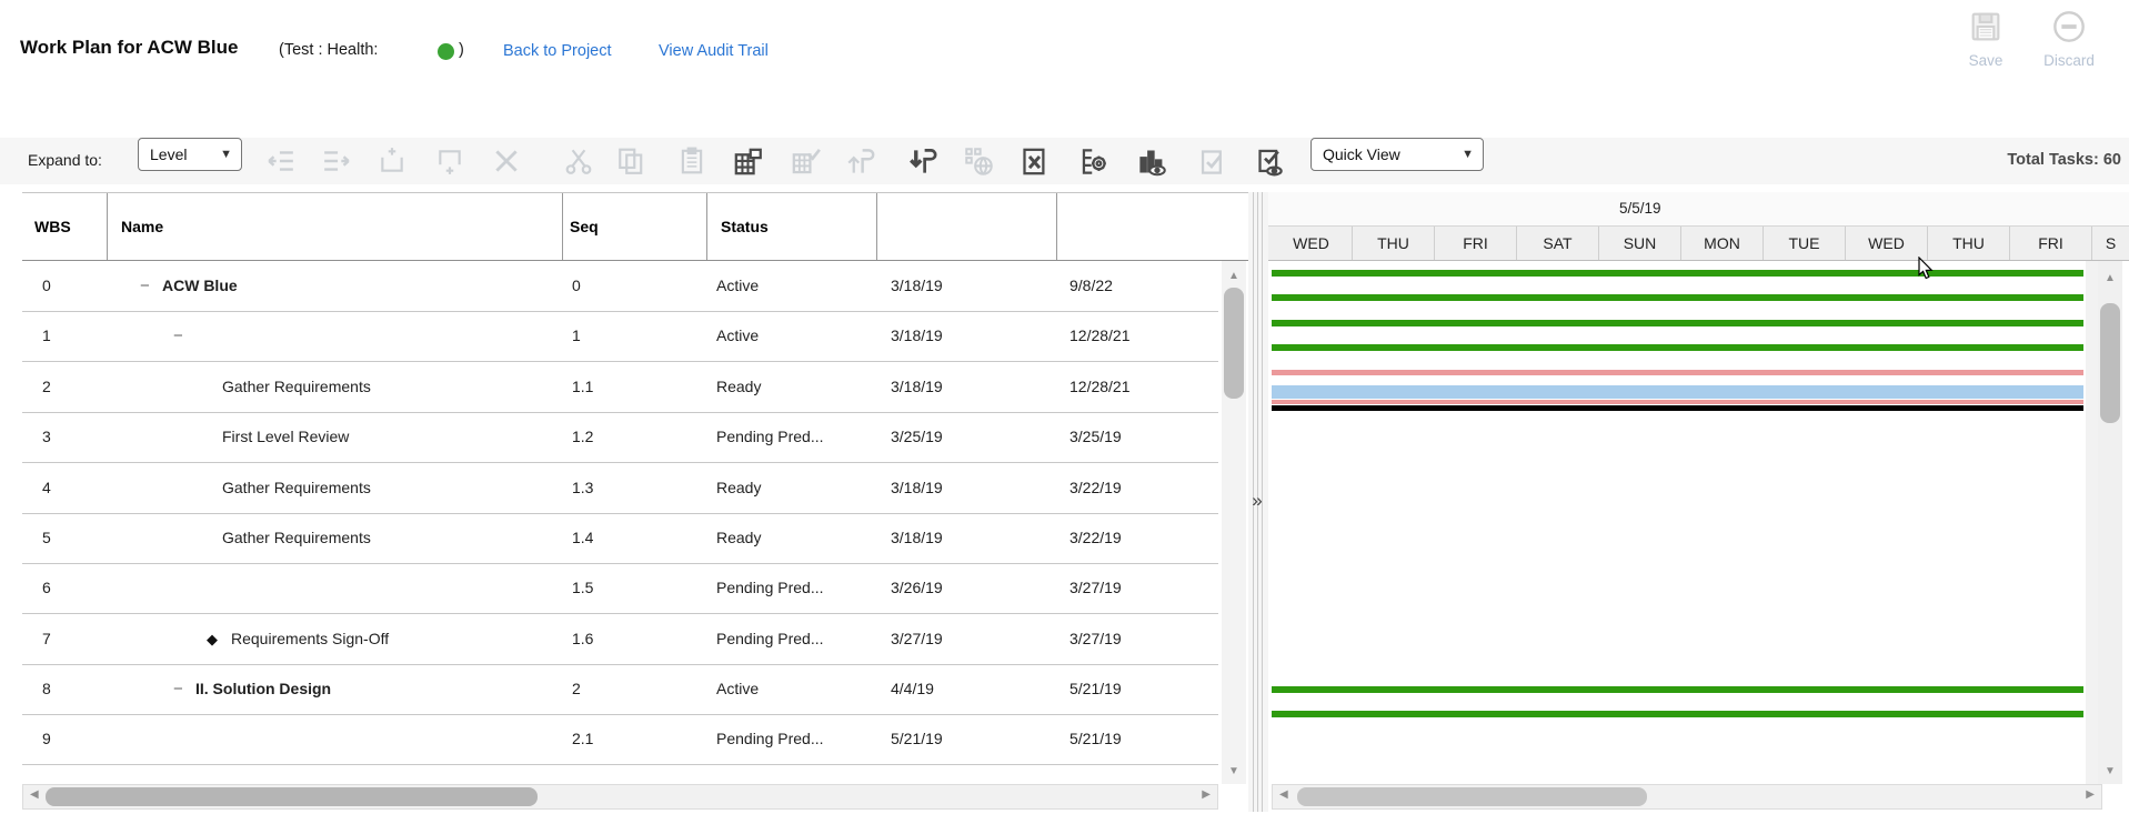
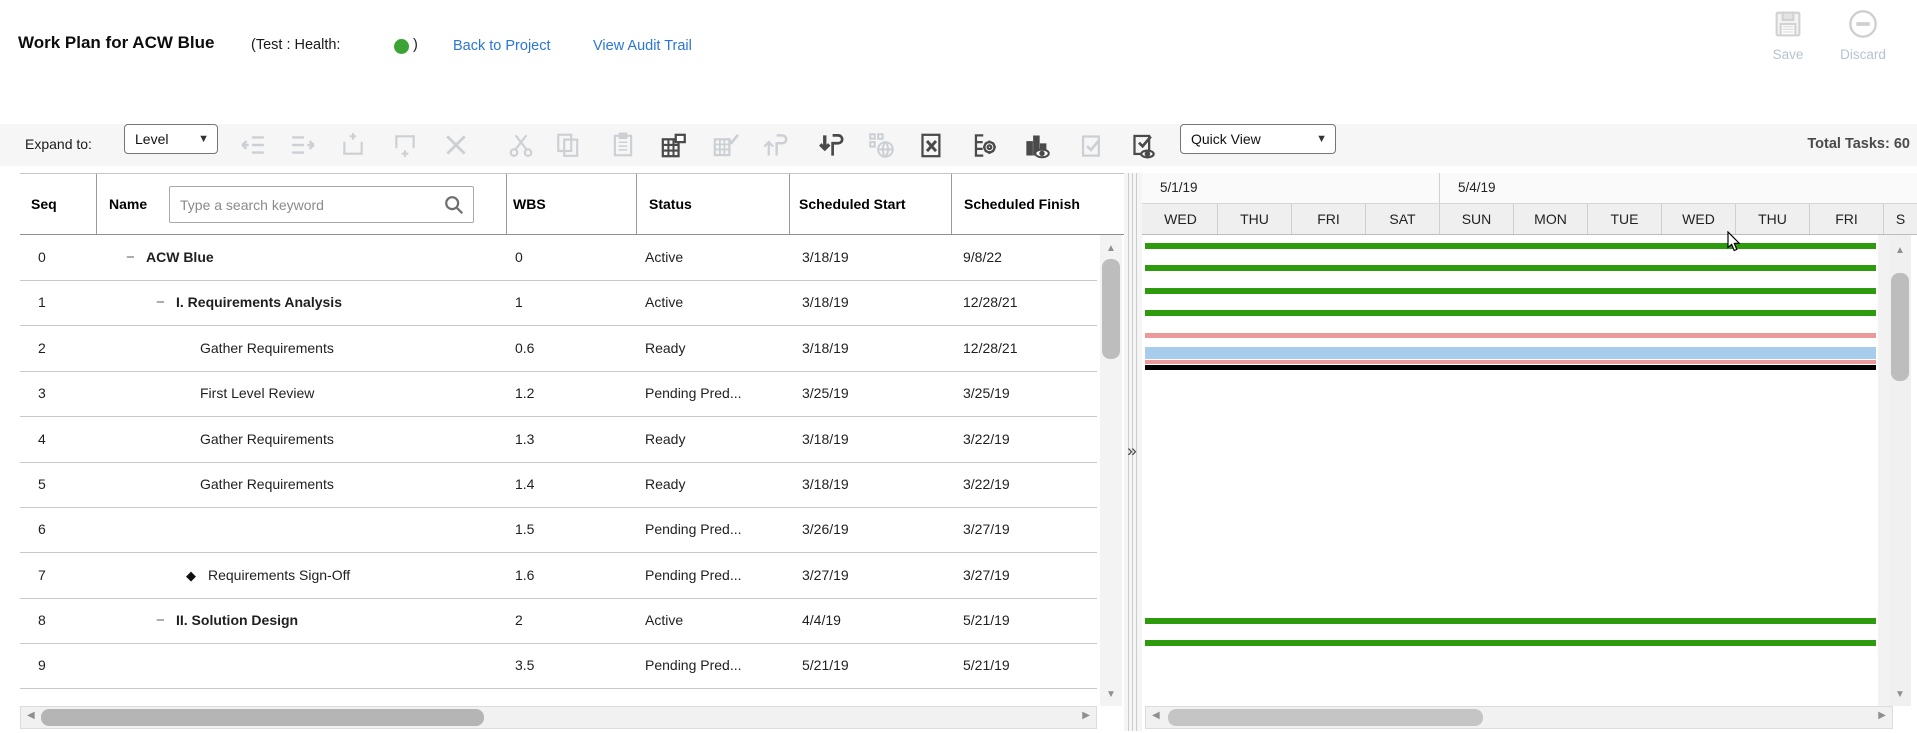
  Work Plan for ACW Blue
  (Test : Health:
  )
  Back to Project
  View Audit Trail
  Save
  Discard
  Expand to:
  Level
  ▼
  Quick View
  ▼
  Total Tasks: 60
- WBS
+ Seq
  Name
- Seq
+ WBS
  Status
+ Scheduled Start
+ Scheduled Finish
+ Type a search keyword
  0
  −
  ACW Blue
  0
  Active
  3/18/19
  9/8/22
  1
  −
+ I. Requirements Analysis
  1
  Active
  3/18/19
  12/28/21
  2
  Gather Requirements
- 1.1
+ 0.6
  Ready
  3/18/19
  12/28/21
  3
  First Level Review
  1.2
  Pending Pred...
  3/25/19
  3/25/19
  4
  Gather Requirements
  1.3
  Ready
  3/18/19
  3/22/19
  5
  Gather Requirements
  1.4
  Ready
  3/18/19
  3/22/19
  6
  1.5
  Pending Pred...
  3/26/19
  3/27/19
  7
  ◆
  Requirements Sign-Off
  1.6
  Pending Pred...
  3/27/19
  3/27/19
  8
  −
  II. Solution Design
  2
  Active
  4/4/19
  5/21/19
  9
- 2.1
+ 3.5
  Pending Pred...
  5/21/19
  5/21/19
  ▲
  ▼
  ◀
  ▶
  »
+ 5/1/19
- 5/5/19
+ 5/4/19
  WED
  THU
  FRI
  SAT
  SUN
  MON
  TUE
  WED
  THU
  FRI
  S
  ▲
  ▼
  ◀
  ▶
